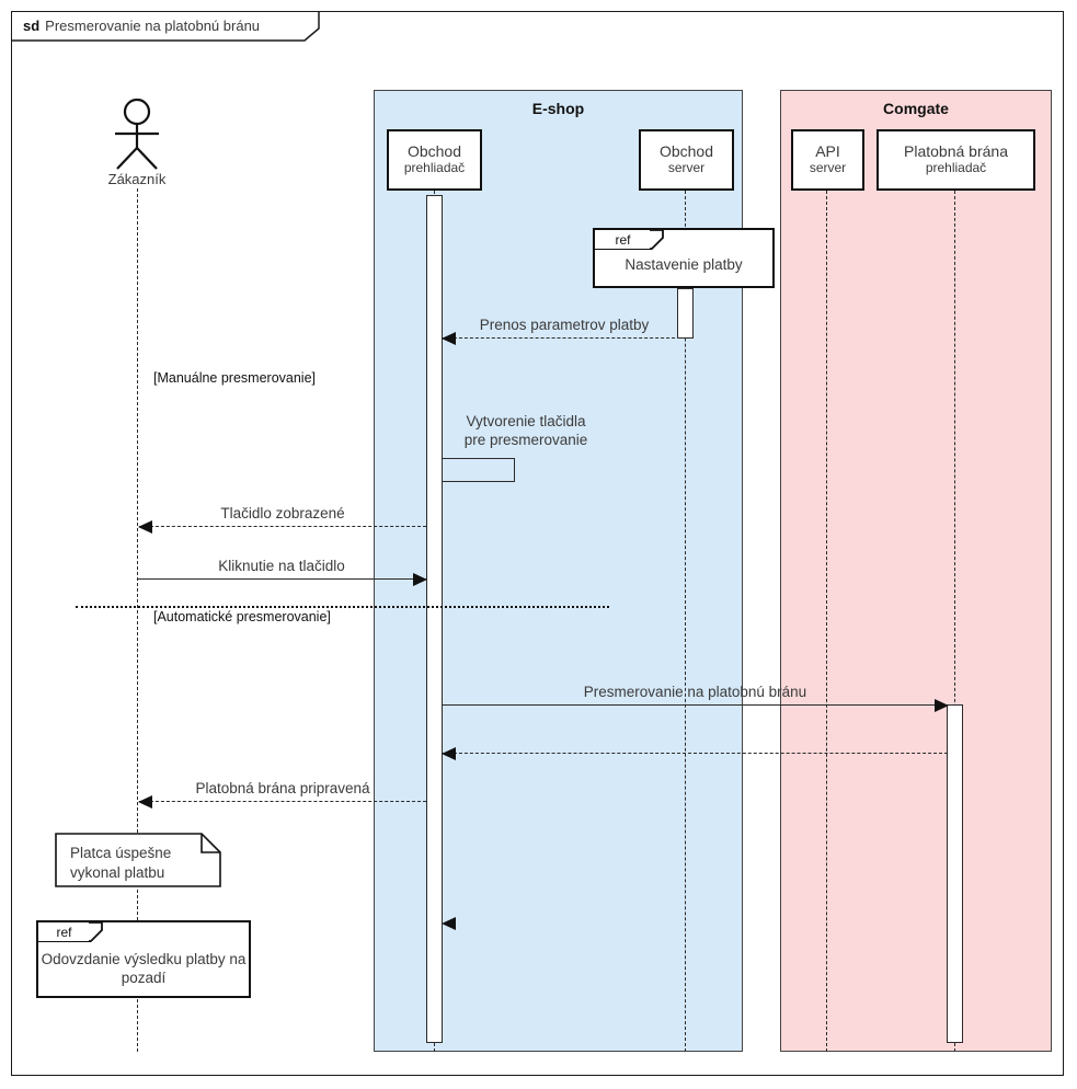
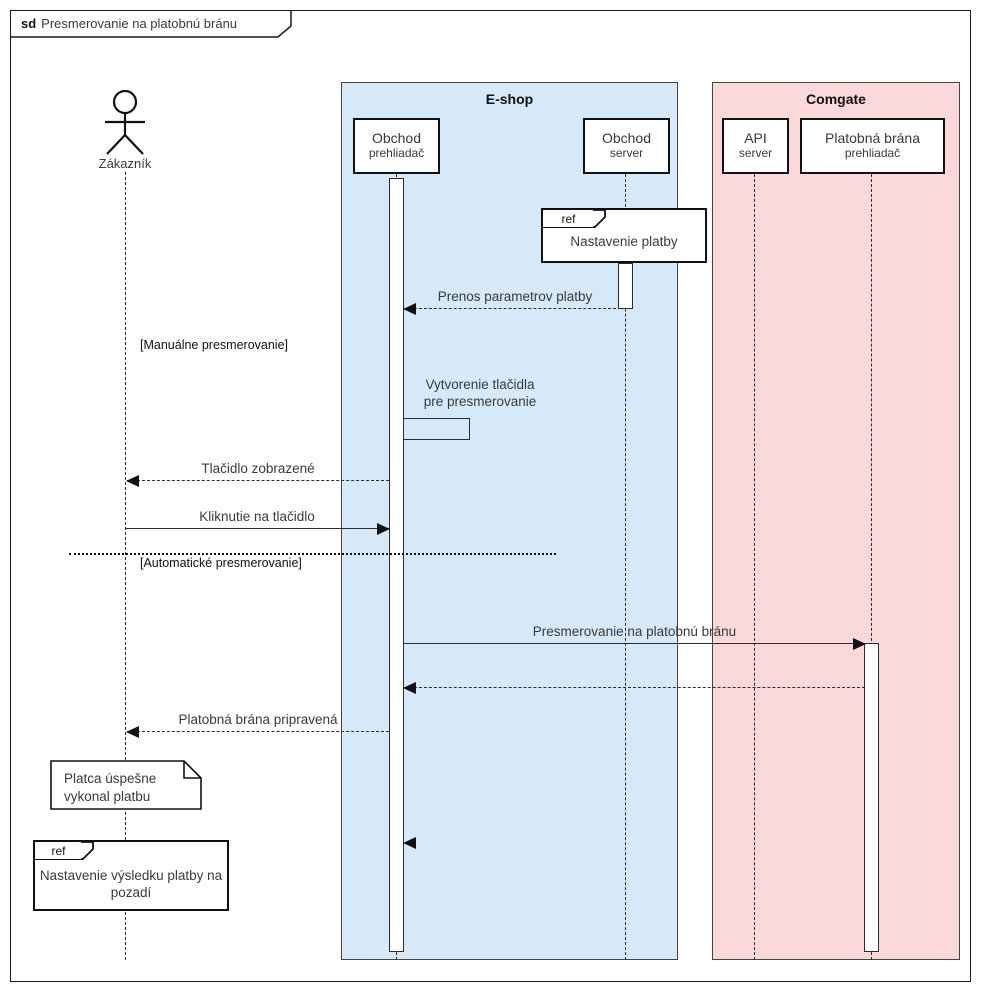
  sd
  Presmerovanie na platobnú bránu
  E-shop
  Comgate
  Zákazník
  Obchod
  prehliadač
  Obchod
  server
  API
  server
  Platobná brána
  prehliadač
  ref
  Nastavenie platby
  Prenos parametrov platby
  [Manuálne presmerovanie]
  [Automatické presmerovanie]
  Vytvorenie tlačidla
  pre presmerovanie
  Tlačidlo zobrazené
  Kliknutie na tlačidlo
  Presmerovanie na platobnú bránu
  Platobná brána pripravená
  Platca úspešne
  vykonal platbu
  ref
- Odovzdanie výsledku platby na pozadí
+ Nastavenie výsledku platby na pozadí
